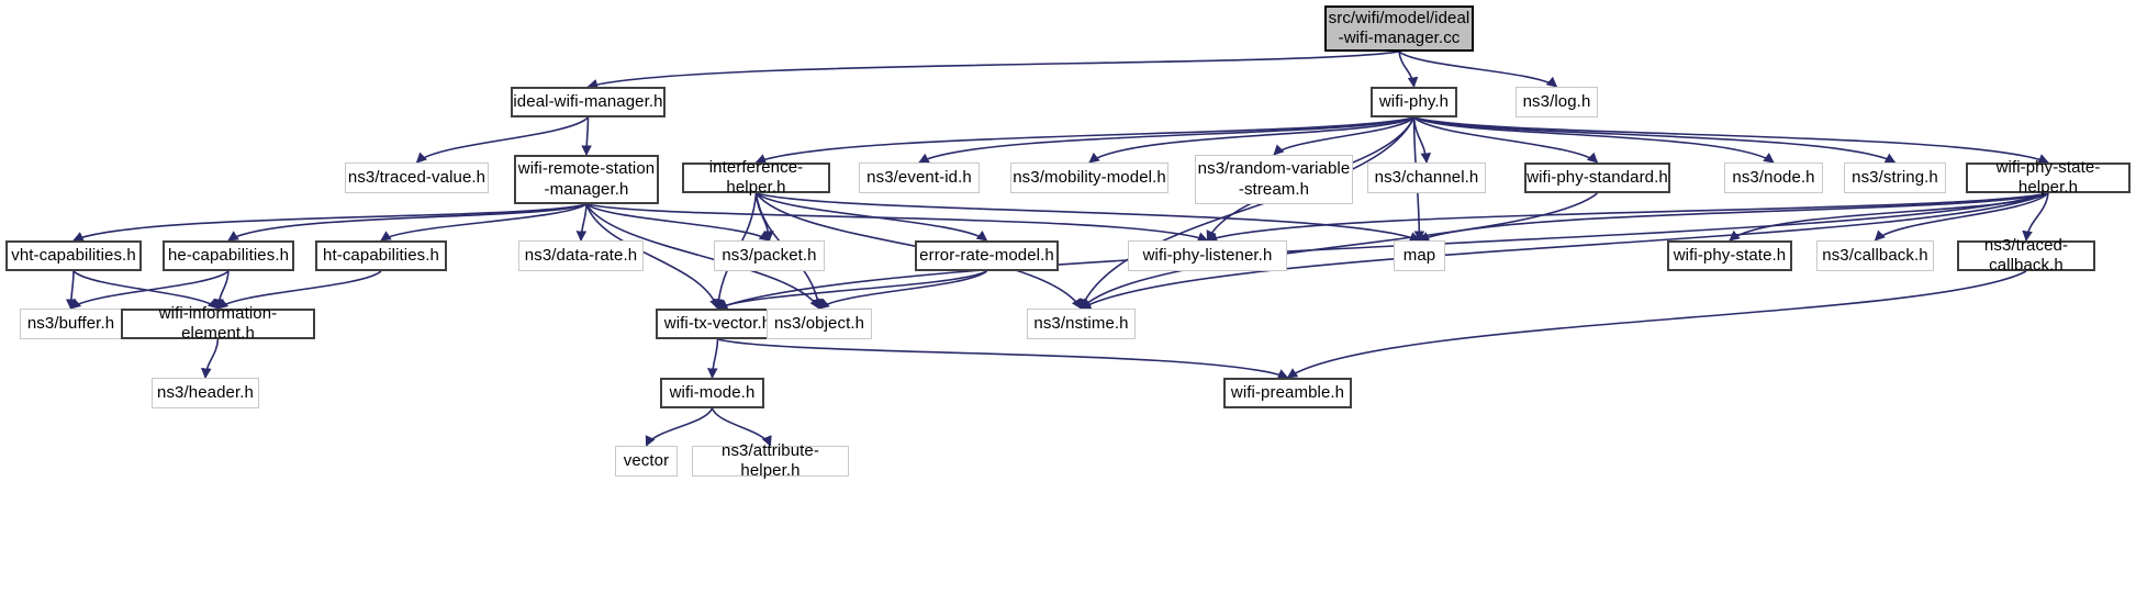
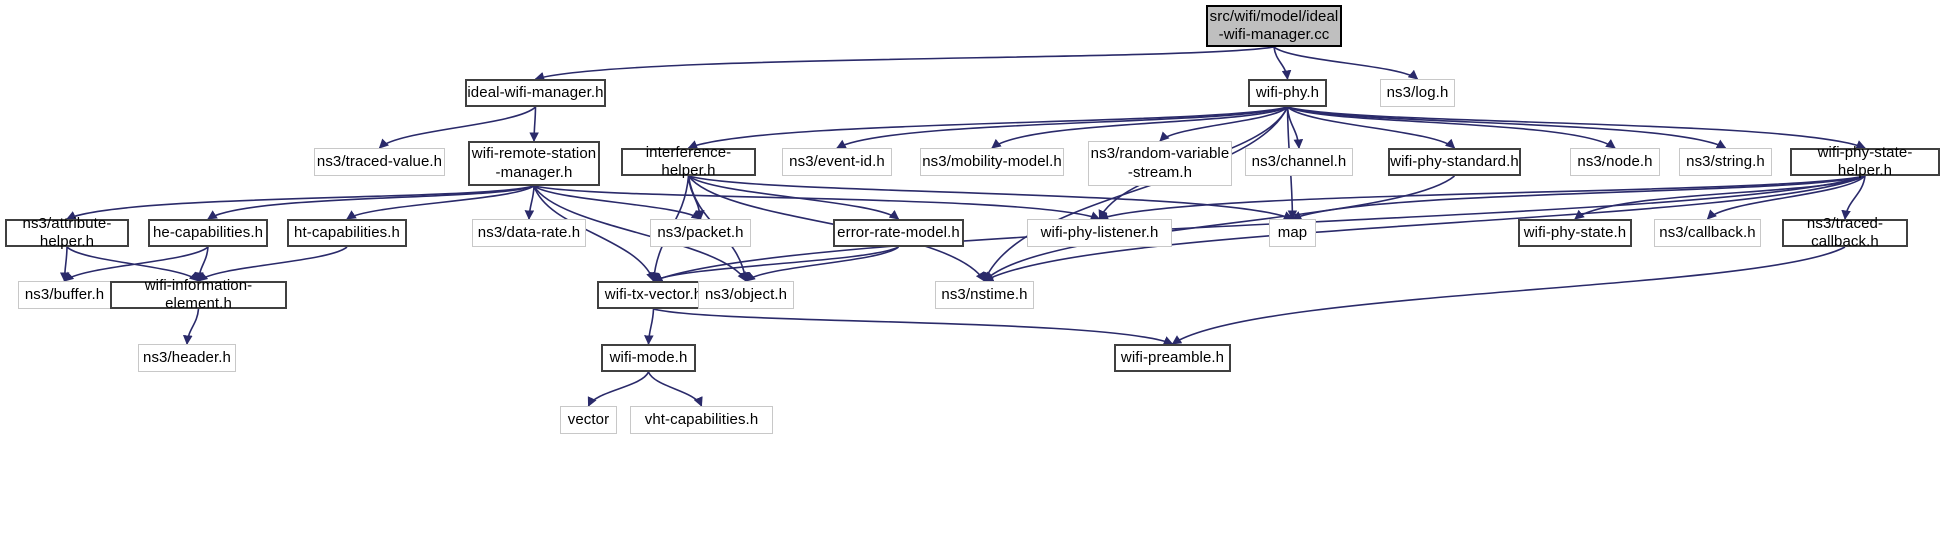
  src/wifi/model/ideal
  -wifi-manager.cc
  ideal-wifi-manager.h
  wifi-phy.h
  ns3/log.h
  ns3/traced-value.h
  wifi-remote-station
  -manager.h
  interference-helper.h
  ns3/event-id.h
  ns3/mobility-model.h
  ns3/random-variable
  -stream.h
  ns3/channel.h
  wifi-phy-standard.h
  ns3/node.h
  ns3/string.h
  wifi-phy-state-helper.h
- vht-capabilities.h
+ ns3/attribute-helper.h
  he-capabilities.h
  ht-capabilities.h
  ns3/data-rate.h
  ns3/packet.h
  error-rate-model.h
  wifi-phy-listener.h
  map
  wifi-phy-state.h
  ns3/callback.h
  ns3/traced-callback.h
  ns3/buffer.h
  wifi-information-element.h
  wifi-tx-vector.
  ns3/object.h
  ns3/nstime.h
  ns3/header.h
  wifi-mode.h
  wifi-preamble.h
  vector
- ns3/attribute-helper.h
+ vht-capabilities.h
